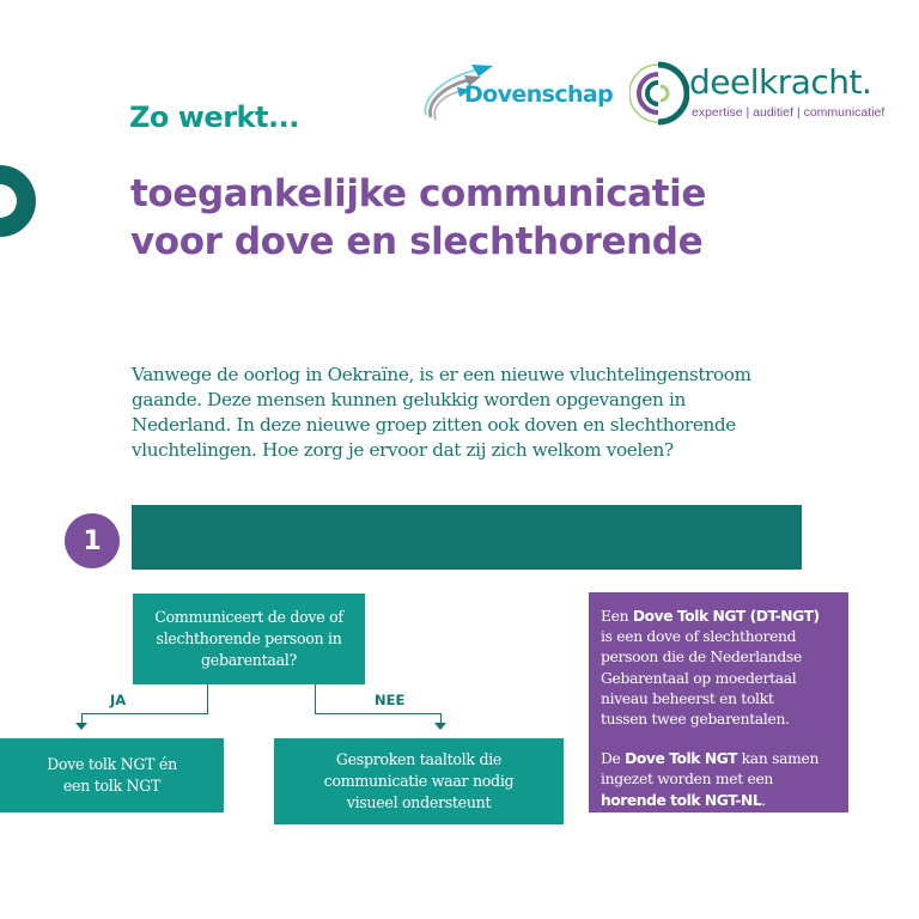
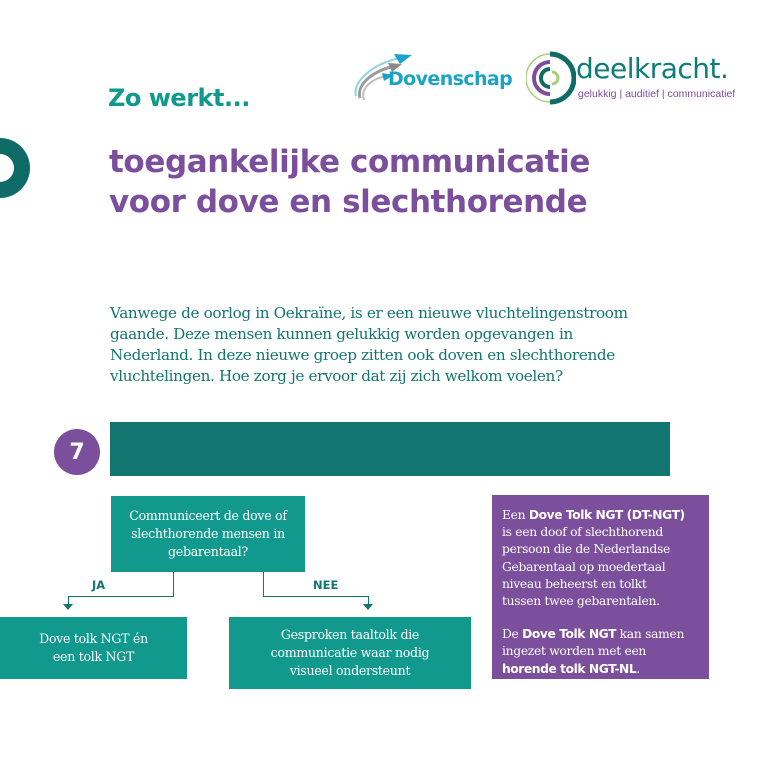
  Dovenschap
  deelkracht.
- expertise | auditief | communicatief
+ gelukkig | auditief | communicatief
  Zo werkt...
  toegankelijke communicatie
  voor dove en slechthorende
  Vanwege de oorlog in Oekraïne, is er een nieuwe vluchtelingenstroom
  gaande. Deze mensen kunnen gelukkig worden opgevangen in
  Nederland. In deze nieuwe groep zitten ook doven en slechthorende
  vluchtelingen. Hoe zorg je ervoor dat zij zich welkom voelen?
- 1
+ 7
- Communiceert de dove of slechthorende persoon in gebarentaal?
+ Communiceert de dove of slechthorende mensen in gebarentaal?
  JA
  NEE
  Dove tolk NGT én een tolk NGT
  Gesproken taaltolk die communicatie waar nodig visueel ondersteunt
  Een Dove Tolk NGT (DT-NGT)
- is een dove of slechthorend
+ is een doof of slechthorend
  persoon die de Nederlandse
  Gebarentaal op moedertaal
  niveau beheerst en tolkt
  tussen twee gebarentalen.
  De Dove Tolk NGT kan samen
  ingezet worden met een
  horende tolk NGT-NL.
